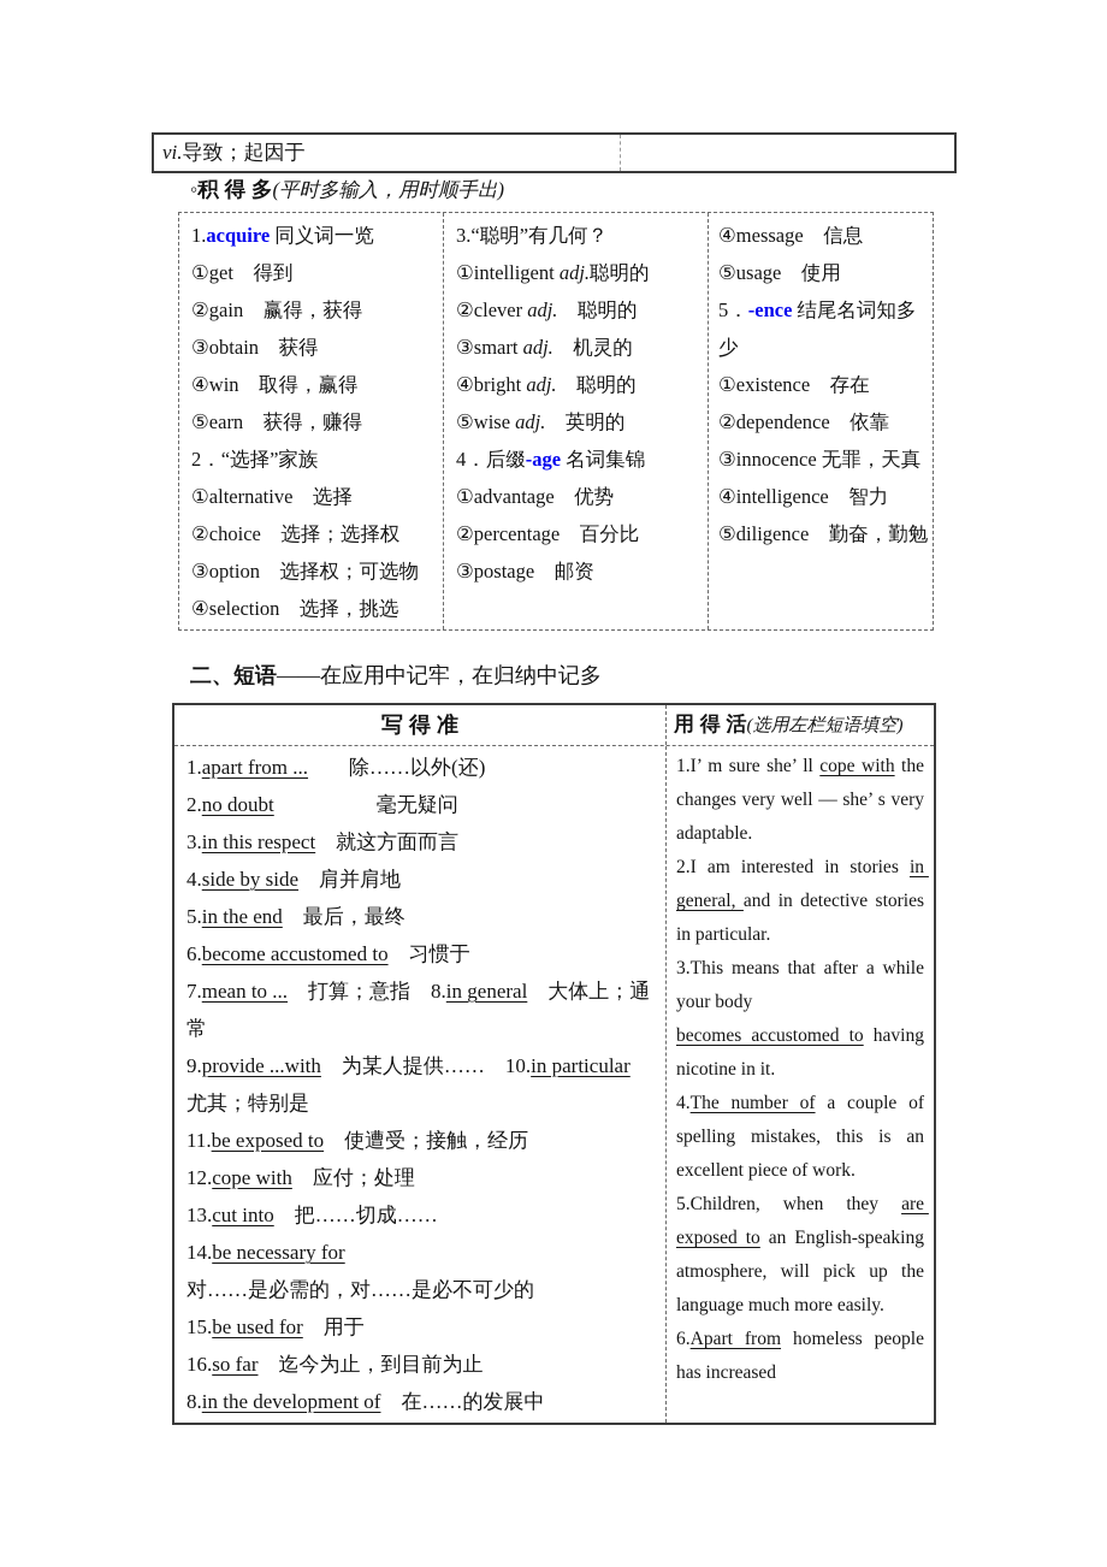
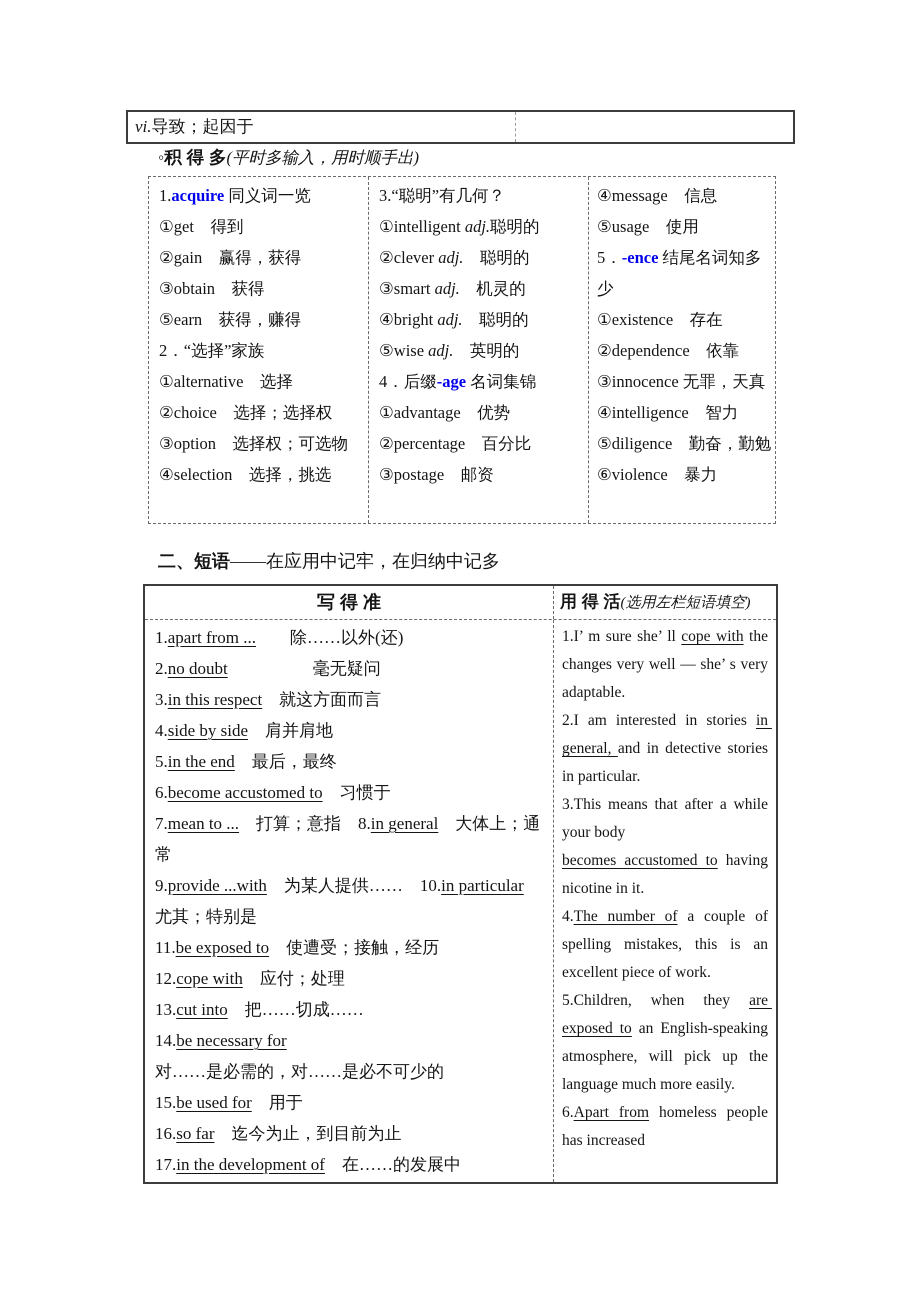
  vi.导致；起因于
  ◦积 得 多(平时多输入，用时顺手出)
  1.acquire 同义词一览
  ①get 得到
  ②gain 赢得，获得
  ③obtain 获得
- ④win 取得，赢得
  ⑤earn 获得，赚得
  2．“选择”家族
  ①alternative 选择
  ②choice 选择；选择权
  ③option 选择权；可选物
  ④selection 选择，挑选
  3.“聪明”有几何？
  ①intelligent adj.聪明的
  ②clever adj. 聪明的
  ③smart adj. 机灵的
  ④bright adj. 聪明的
  ⑤wise adj. 英明的
  4．后缀-age 名词集锦
  ①advantage 优势
  ②percentage 百分比
  ③postage 邮资
  ④message 信息
  ⑤usage 使用
  5．-ence 结尾名词知多少
  ①existence 存在
  ②dependence 依靠
  ③innocence 无罪，天真
  ④intelligence 智力
  ⑤diligence 勤奋，勤勉
+ ⑥violence 暴力
  二、短语——在应用中记牢，在归纳中记多
  写 得 准
  用 得 活(选用左栏短语填空)
  1.apart from ... 除……以外(还)
  2.no doubt 毫无疑问
  3.in this respect 就这方面而言
  4.side by side 肩并肩地
  5.in the end 最后，最终
  6.become accustomed to 习惯于
  7.mean to ... 打算；意指 8.in general 大体上；通常
  9.provide ...with 为某人提供…… 10.in particular 尤其；特别是
  11.be exposed to 使遭受；接触，经历
  12.cope with 应付；处理
  13.cut into 把……切成……
  14.be necessary for
  对……是必需的，对……是必不可少的
  15.be used for 用于
  16.so far 迄今为止，到目前为止
- 8.in the development of 在……的发展中
+ 17.in the development of 在……的发展中
  1.I’ m sure she’ ll cope with the changes very well — she’ s very adaptable.
  2.I am interested in stories in general, and in detective stories in particular.
  3.This means that after a while your body
  becomes accustomed to having nicotine in it.
  4.The number of a couple of spelling mistakes, this is an excellent piece of work.
  5.Children, when they are exposed to an English-speaking atmosphere, will pick up the language much more easily.
  6.Apart from homeless people has increased
